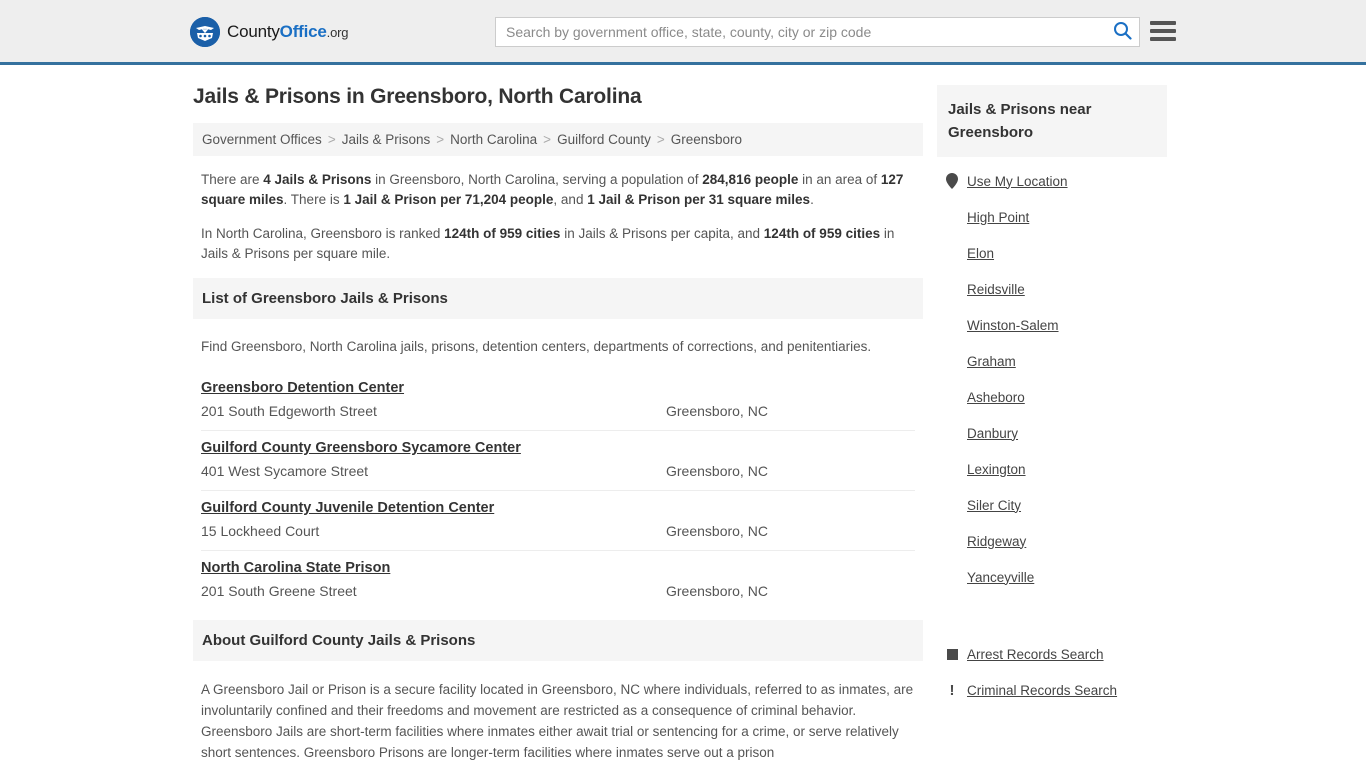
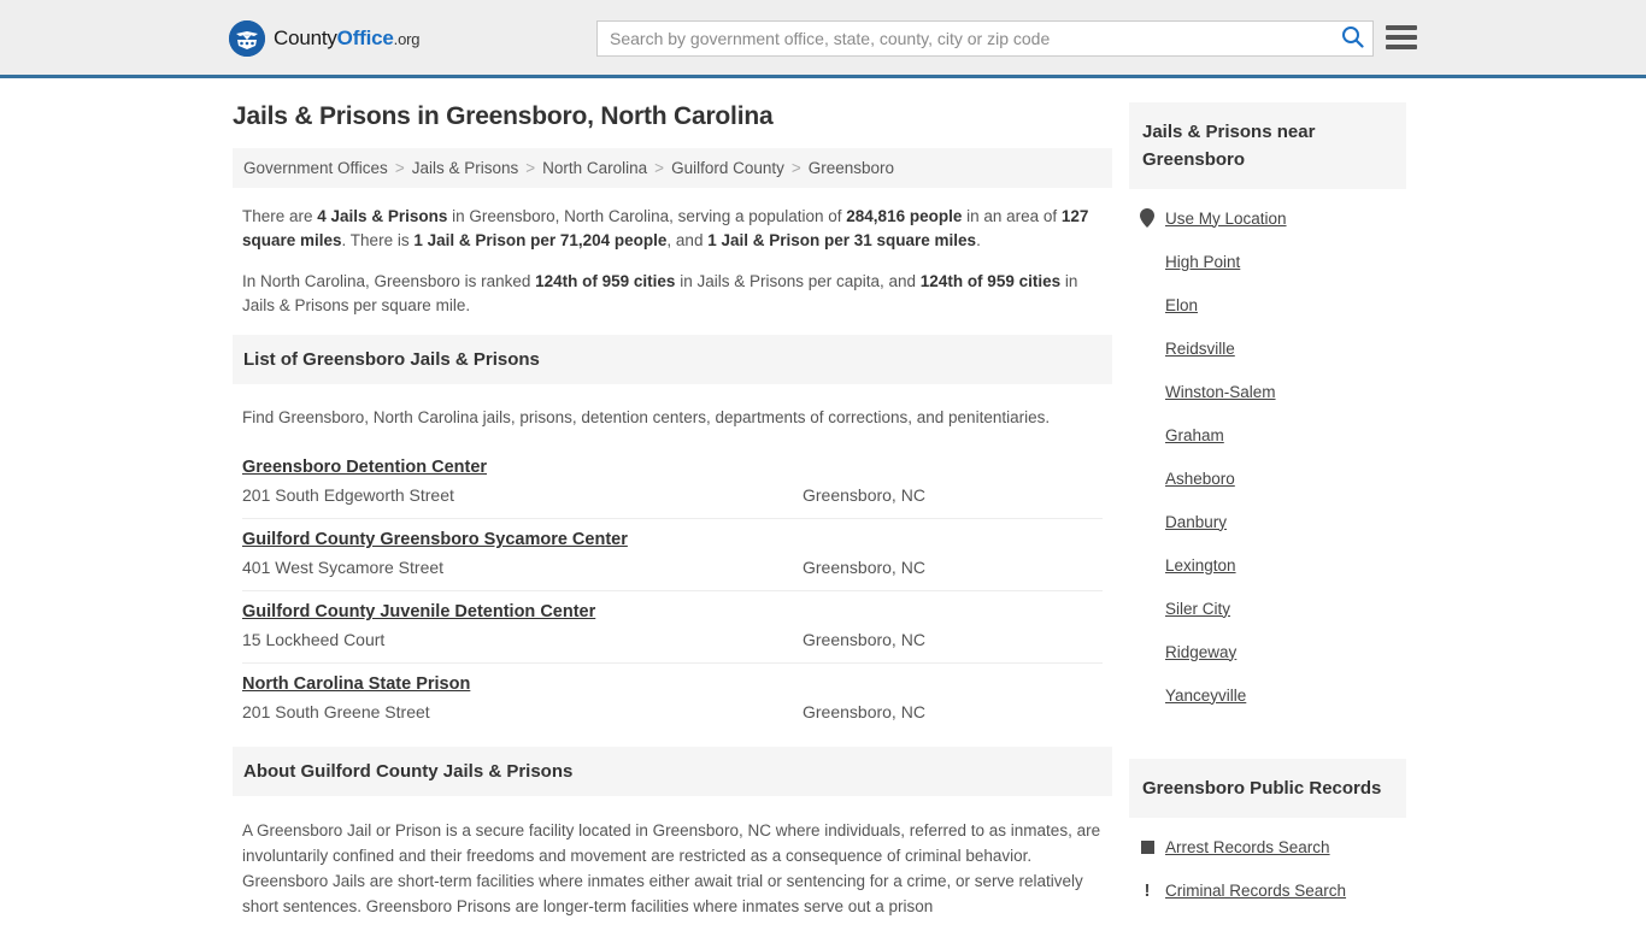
  CountyOffice.org
  Search by government office, state, county, city or zip code
  Jails & Prisons in Greensboro, North Carolina
  Government Offices
  >
  Jails & Prisons
  >
  North Carolina
  >
  Guilford County
  >
  Greensboro
  There are 4 Jails & Prisons in Greensboro, North Carolina, serving a population of 284,816 people in an area of 127 square miles. There is 1 Jail & Prison per 71,204 people, and 1 Jail & Prison per 31 square miles.
  In North Carolina, Greensboro is ranked 124th of 959 cities in Jails & Prisons per capita, and 124th of 959 cities in Jails & Prisons per square mile.
  List of Greensboro Jails & Prisons
  Find Greensboro, North Carolina jails, prisons, detention centers, departments of corrections, and penitentiaries.
  Greensboro Detention Center
  201 South Edgeworth Street
  Greensboro, NC
  Guilford County Greensboro Sycamore Center
  401 West Sycamore Street
  Greensboro, NC
  Guilford County Juvenile Detention Center
  15 Lockheed Court
  Greensboro, NC
  North Carolina State Prison
  201 South Greene Street
  Greensboro, NC
  About Guilford County Jails & Prisons
  A Greensboro Jail or Prison is a secure facility located in Greensboro, NC where individuals, referred to as inmates, are involuntarily confined and their freedoms and movement are restricted as a consequence of criminal behavior. Greensboro Jails are short-term facilities where inmates either await trial or sentencing for a crime, or serve relatively short sentences. Greensboro Prisons are longer-term facilities where inmates serve out a prison
  Jails & Prisons near Greensboro
  Use My Location
  High Point
  Elon
  Reidsville
  Winston-Salem
  Graham
  Asheboro
  Danbury
  Lexington
  Siler City
  Ridgeway
  Yanceyville
+ Greensboro Public Records
  Arrest Records Search
  !
  Criminal Records Search
